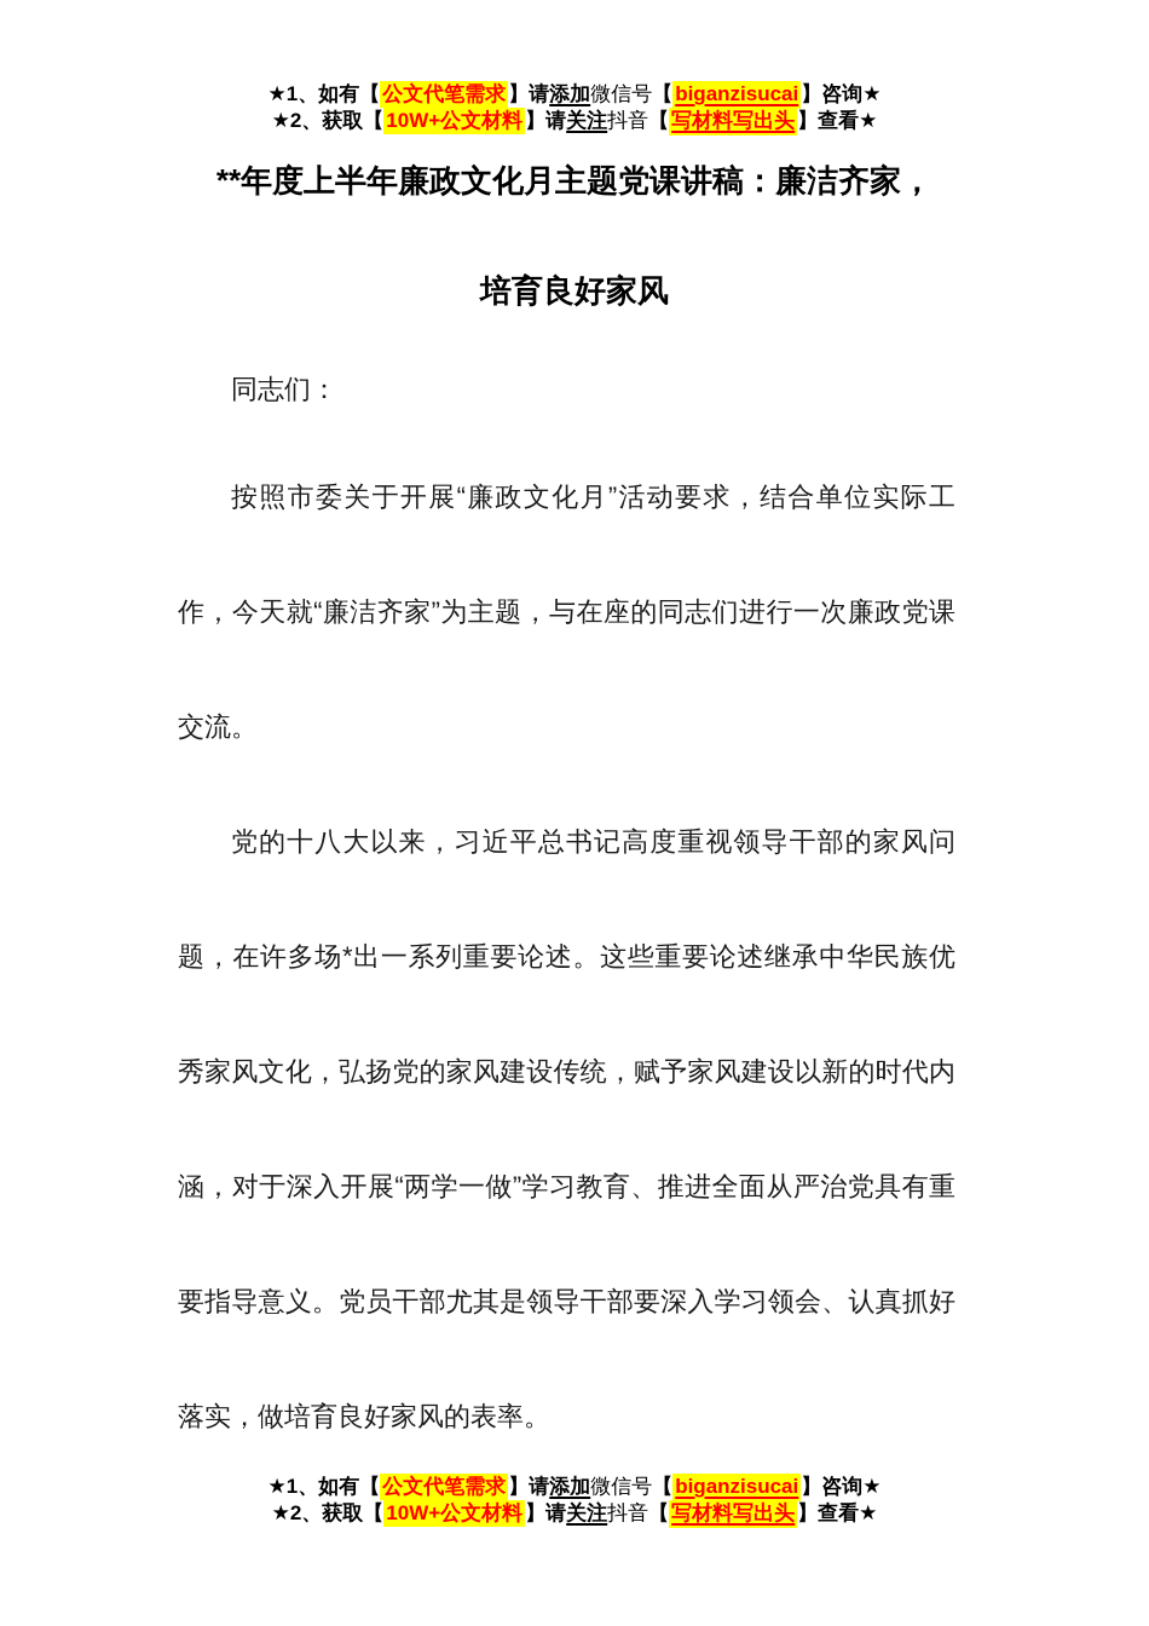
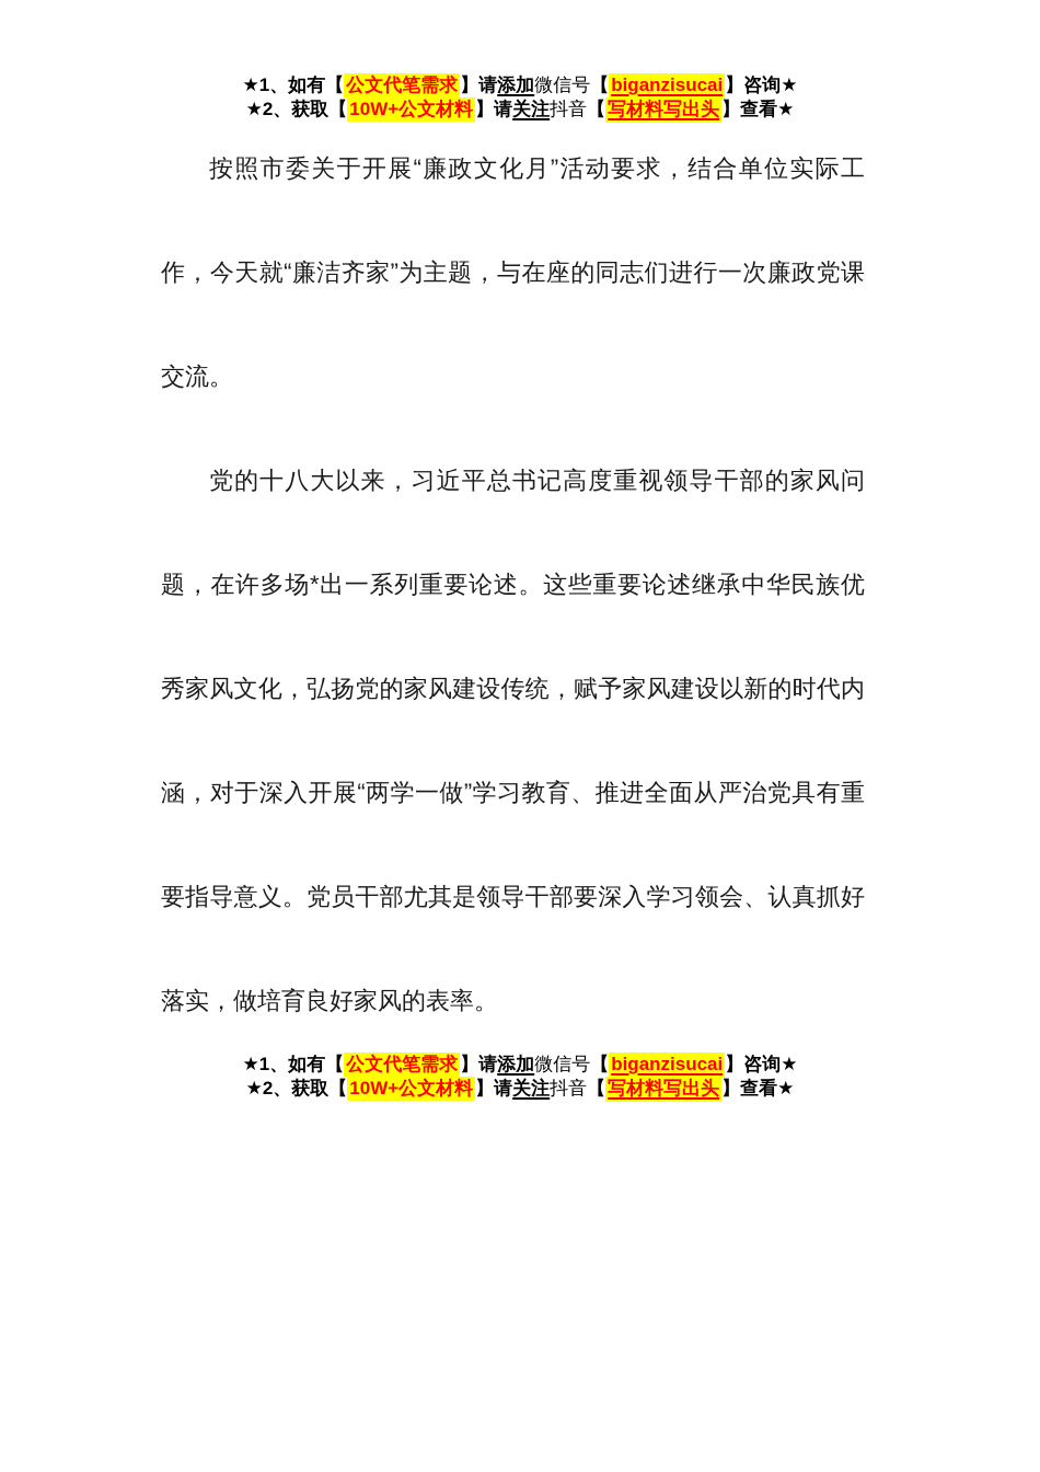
  ★1、如有【公文代笔需求】请添加微信号【biganzisucai】咨询★
  ★2、获取【10W+公文材料】请关注抖音【写材料写出头】查看★
- **年度上半年廉政文化月主题党课讲稿：廉洁齐家，
- 培育良好家风
- 同志们：
  按照市委关于开展“廉政文化月”活动要求，结合单位实际工作，今天就“廉洁齐家”为主题，与在座的同志们进行一次廉政党课交流。
  党的十八大以来，习近平总书记高度重视领导干部的家风问题，在许多场*出一系列重要论述。这些重要论述继承中华民族优秀家风文化，弘扬党的家风建设传统，赋予家风建设以新的时代内涵，对于深入开展“两学一做”学习教育、推进全面从严治党具有重要指导意义。党员干部尤其是领导干部要深入学习领会、认真抓好落实，做培育良好家风的表率。
  ★1、如有【公文代笔需求】请添加微信号【biganzisucai】咨询★
  ★2、获取【10W+公文材料】请关注抖音【写材料写出头】查看★
